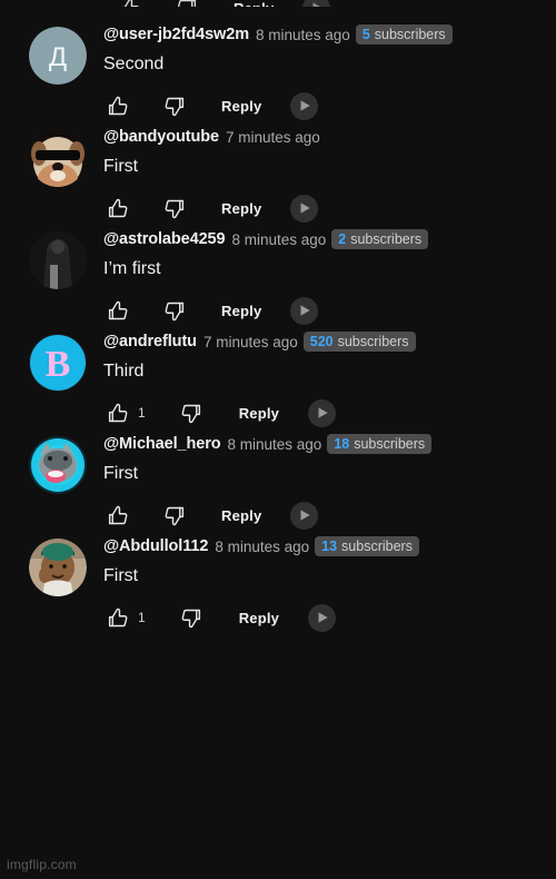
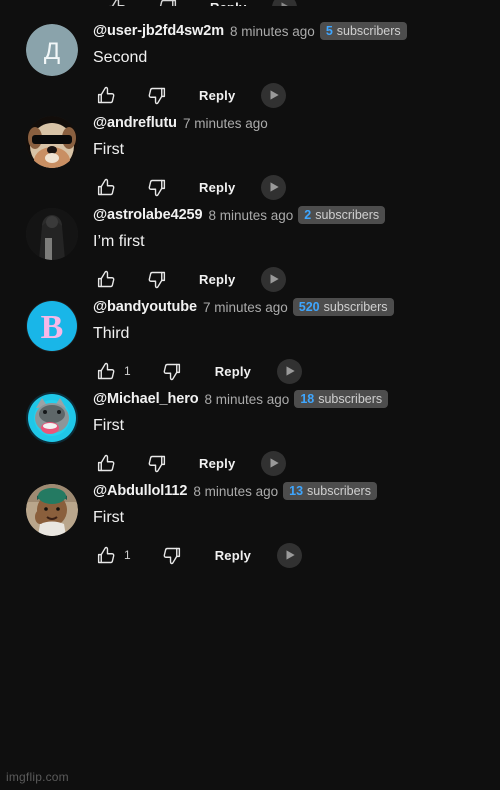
  Д
  @user-jb2fd4sw2m
  8 minutes ago
  5
  subscribers
  Second
  Reply
- @bandyoutube
+ @andreflutu
  7 minutes ago
  First
  Reply
  @astrolabe4259
  8 minutes ago
  2
  subscribers
  I’m first
  Reply
  B
- @andreflutu
+ @bandyoutube
  7 minutes ago
  520
  subscribers
  Third
  1
  Reply
  @Michael_hero
  8 minutes ago
  18
  subscribers
  First
  Reply
  @Abdullol112
  8 minutes ago
  13
  subscribers
  First
  1
  Reply
  imgflip.com
